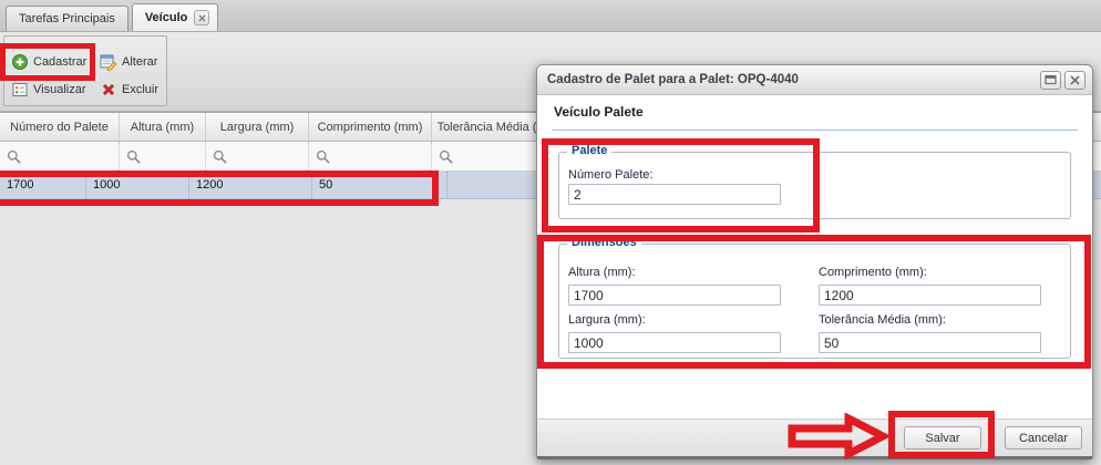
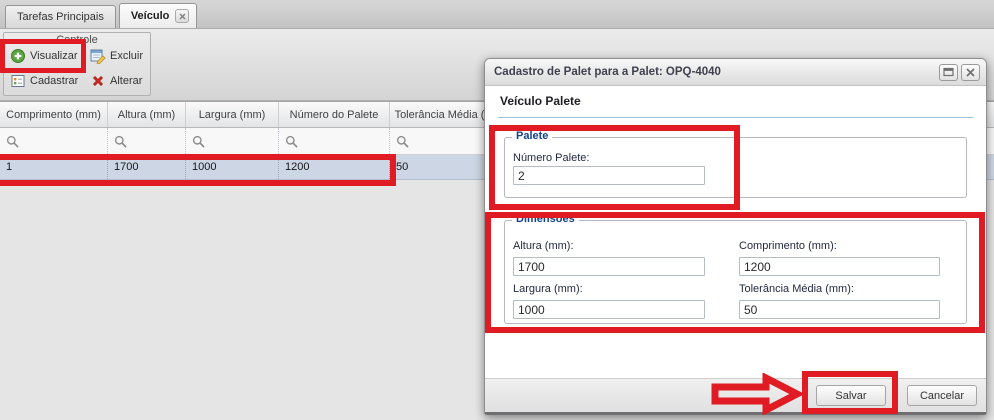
  Tarefas Principais
  Veículo
+ Controle
- Cadastrar
+ Visualizar
- Alterar
+ Excluir
- Visualizar
+ Cadastrar
- Excluir
+ Alterar
- Número do Palete
+ Comprimento (mm)
  Altura (mm)
  Largura (mm)
- Comprimento (mm)
+ Número do Palete
  Tolerância Média (
+ 1
  1700
  1000
  1200
  50
  Cadastro de Palet para a Palet: OPQ-4040
  Veículo Palete
  Palete
  Número Palete:
  2
  Dimensões
  Altura (mm):
  1700
  Comprimento (mm):
  1200
  Largura (mm):
  1000
  Tolerância Média (mm):
  50
  Salvar
  Cancelar
